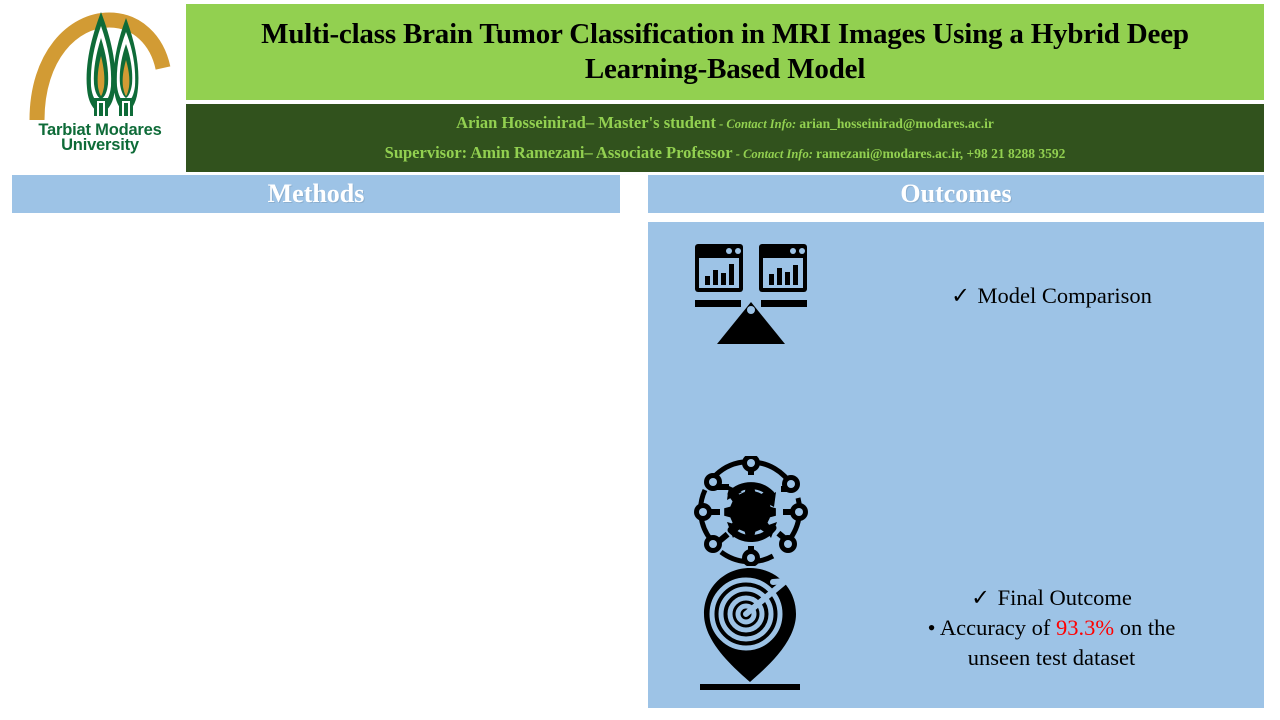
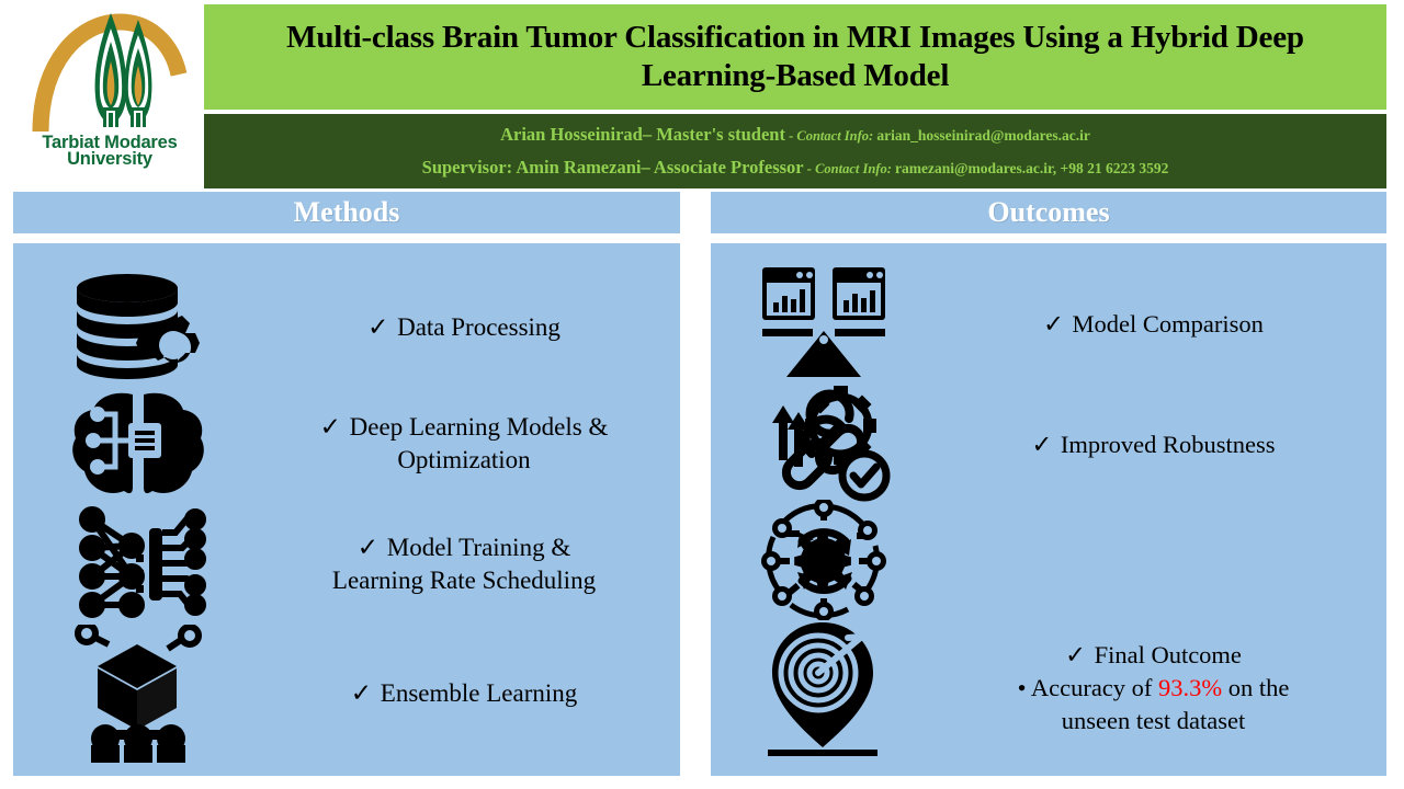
  Tarbiat Modares
  University
  Multi-class Brain Tumor Classification in MRI Images Using a Hybrid Deep Learning-Based Model
  Arian Hosseinirad– Master's student - Contact Info: arian_hosseinirad@modares.ac.ir
- Supervisor: Amin Ramezani– Associate Professor - Contact Info: ramezani@modares.ac.ir, +98 21 8288 3592
+ Supervisor: Amin Ramezani– Associate Professor - Contact Info: ramezani@modares.ac.ir, +98 21 6223 3592
  Methods
  Outcomes
+ ✓ Data Processing
+ ✓ Deep Learning Models &
+ Optimization
+ ✓ Model Training &
+ Learning Rate Scheduling
+ ✓ Ensemble Learning
  ✓ Model Comparison
+ ✓ Improved Robustness
  ✓ Final Outcome
  • Accuracy of 93.3% on the
  unseen test dataset
